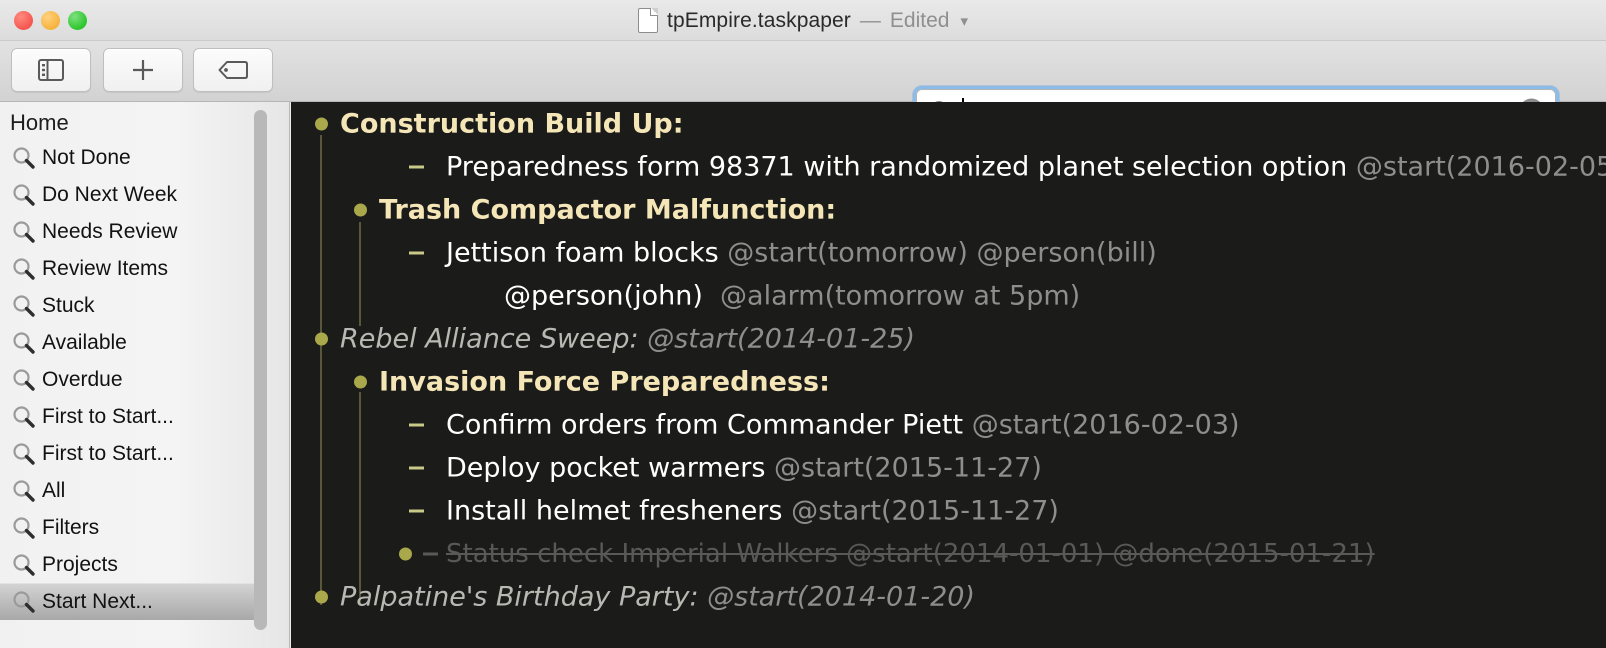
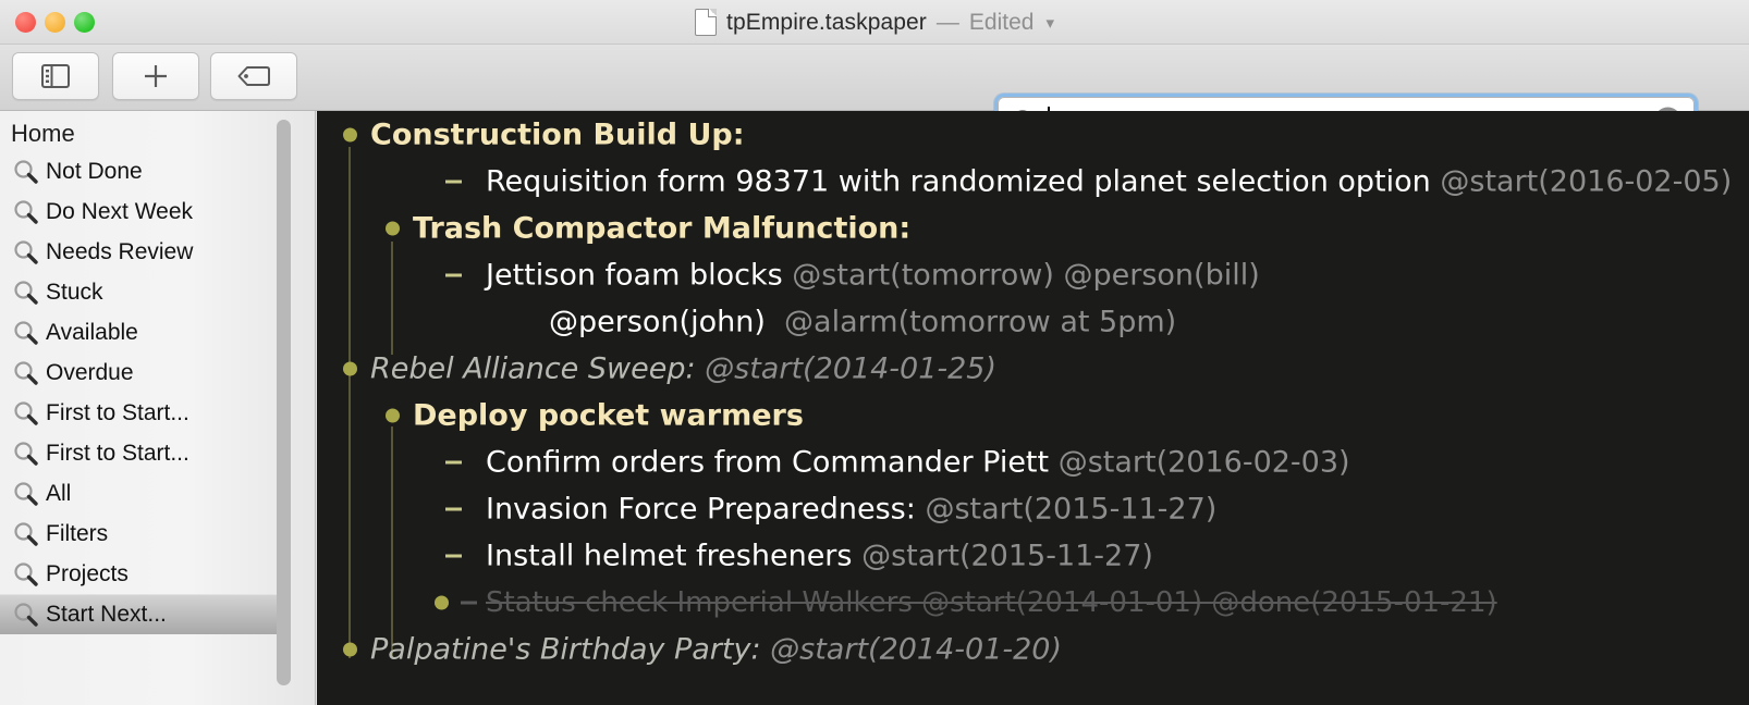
  tpEmpire.taskpaper
  —
  Edited
  ▾
  Home
  Not Done
  Do Next Week
  Needs Review
- Review Items
  Stuck
  Available
  Overdue
  First to Start...
  First to Start...
  All
  Filters
  Projects
  Start Next...
  Construction Build Up:
- Preparedness form 98371 with randomized planet selection option @start(2016-02-05
+ Requisition form 98371 with randomized planet selection option @start(2016-02-05)
  Trash Compactor Malfunction:
  Jettison foam blocks @start(tomorrow) @person(bill)
  @person(john) @alarm(tomorrow at 5pm)
  Rebel Alliance Sweep: @start(2014-01-25)
- Invasion Force Preparedness:
+ Deploy pocket warmers
  Confirm orders from Commander Piett @start(2016-02-03)
- Deploy pocket warmers @start(2015-11-27)
+ Invasion Force Preparedness: @start(2015-11-27)
  Install helmet fresheners @start(2015-11-27)
  Status check Imperial Walkers @start(2014-01-01) @done(2015-01-21)
  Palpatine's Birthday Party: @start(2014-01-20)
